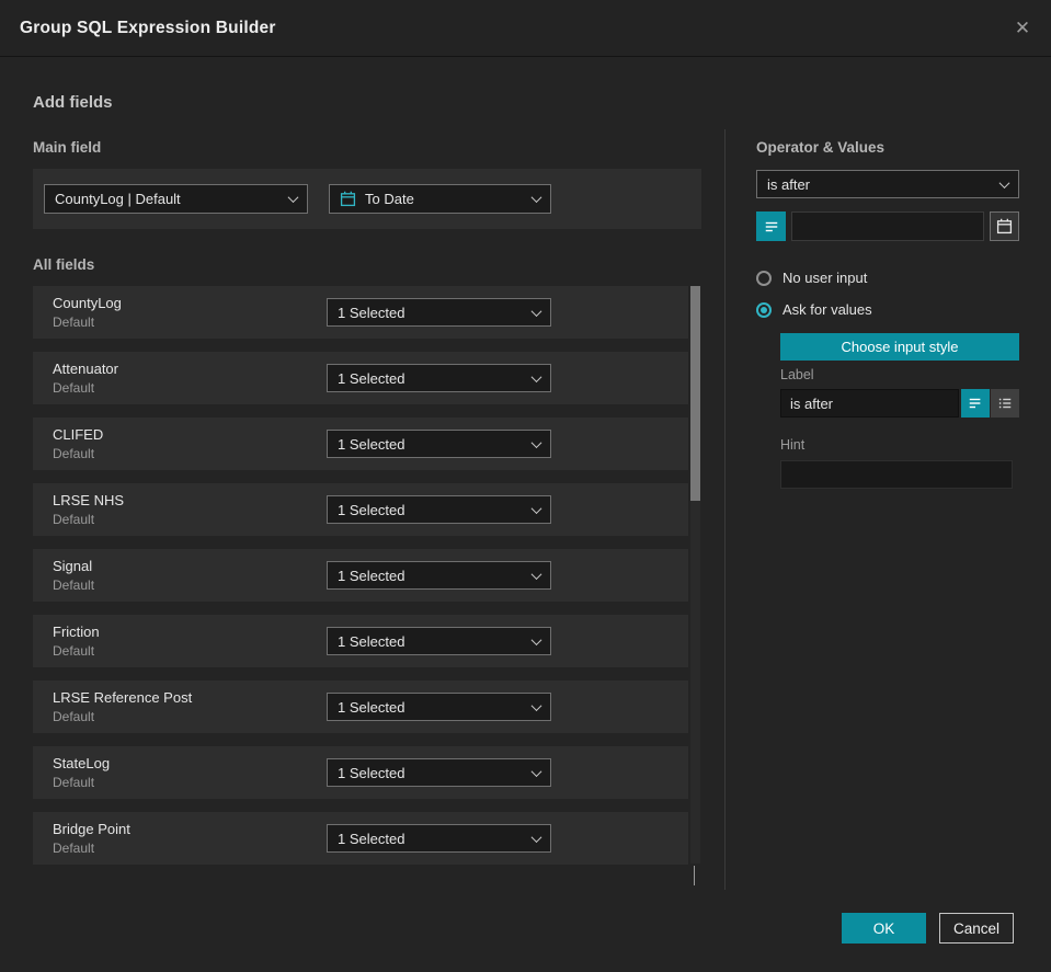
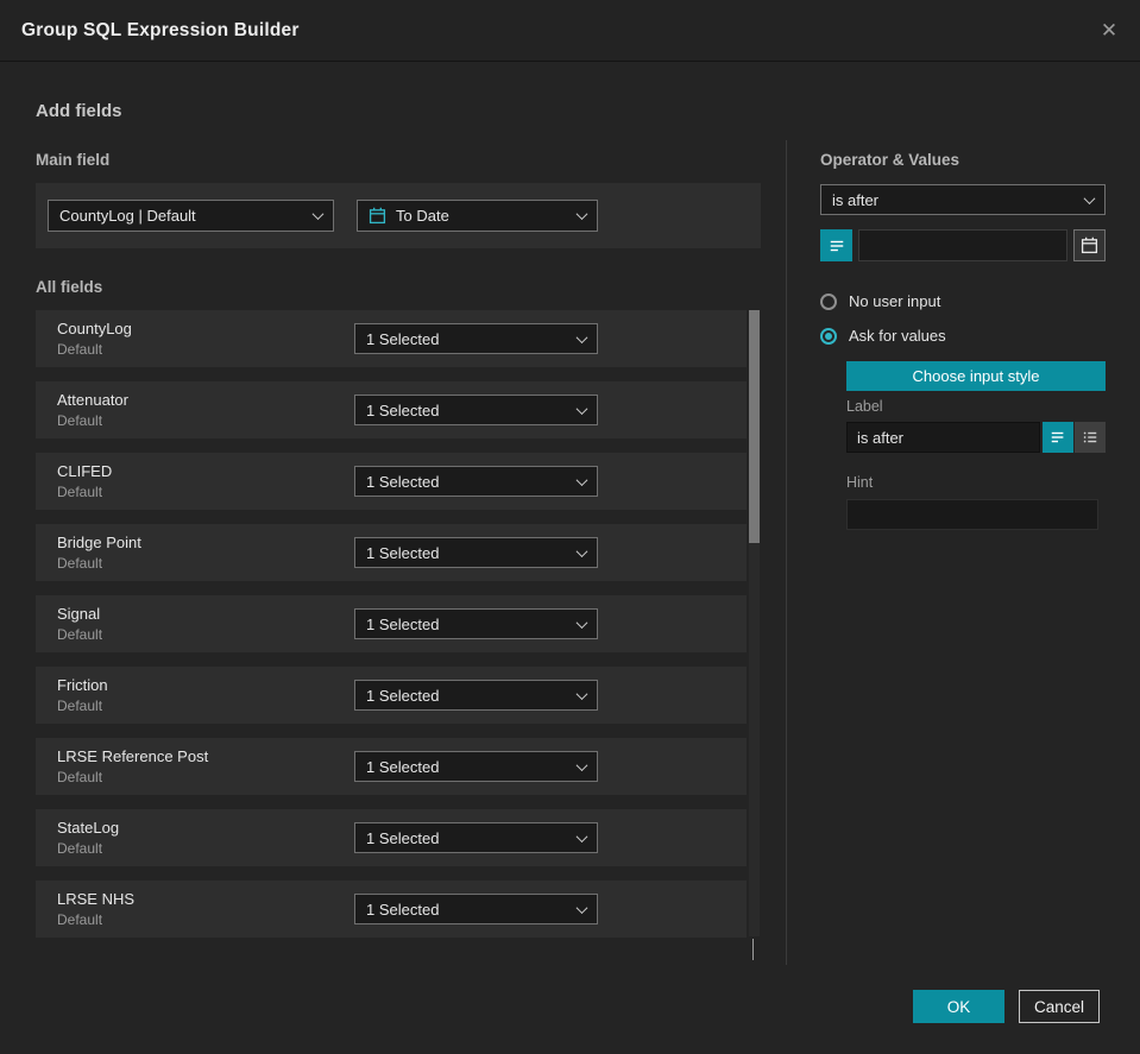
  Group SQL Expression Builder
  ✕
  Add fields
  Main field
  CountyLog | Default
  To Date
  All fields
  CountyLog
  Default
  1 Selected
  Attenuator
  Default
  1 Selected
  CLIFED
  Default
  1 Selected
- LRSE NHS
+ Bridge Point
  Default
  1 Selected
  Signal
  Default
  1 Selected
  Friction
  Default
  1 Selected
  LRSE Reference Post
  Default
  1 Selected
  StateLog
  Default
  1 Selected
- Bridge Point
+ LRSE NHS
  Default
  1 Selected
  Operator & Values
  is after
  No user input
  Ask for values
  Choose input style
  Label
  is after
  Hint
  OK
  Cancel
